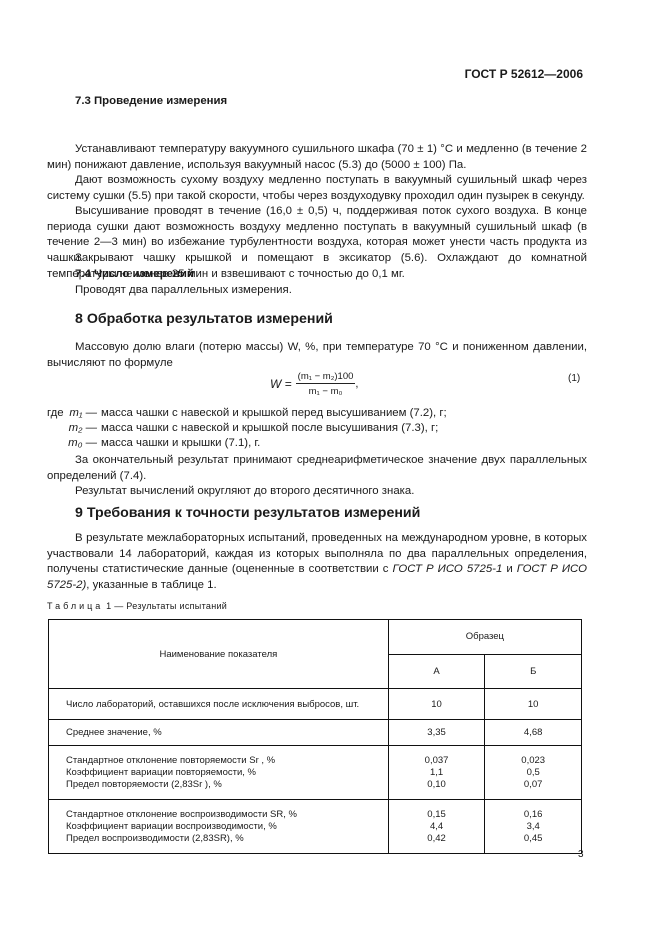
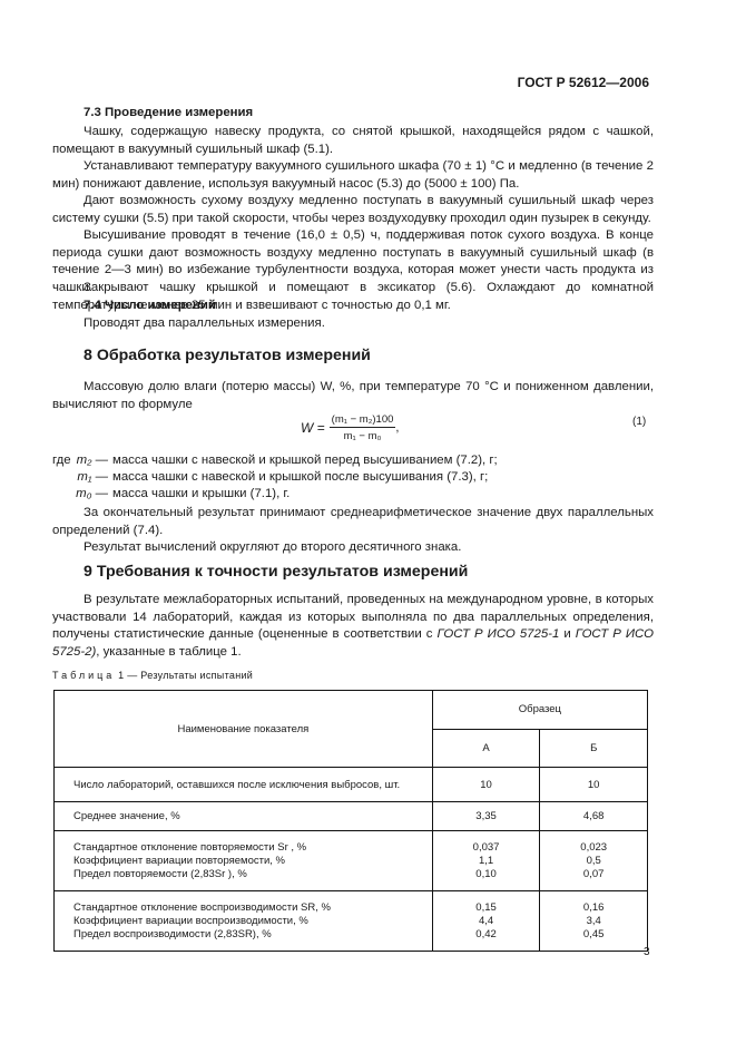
  ГОСТ Р 52612—2006
  7.3 Проведение измерения
+ Чашку, содержащую навеску продукта, со снятой крышкой, находящейся рядом с чашкой, помещают в вакуумный сушильный шкаф (5.1).
  Устанавливают температуру вакуумного сушильного шкафа (70 ± 1) °С и медленно (в течение 2 мин) понижают давление, используя вакуумный насос (5.3) до (5000 ± 100) Па.
  Дают возможность сухому воздуху медленно поступать в вакуумный сушильный шкаф через систему сушки (5.5) при такой скорости, чтобы через воздуходувку проходил один пузырек в секунду.
  Высушивание проводят в течение (16,0 ± 0,5) ч, поддерживая поток сухого воздуха. В конце периода сушки дают возможность воздуху медленно поступать в вакуумный сушильный шкаф (в течение 2—3 мин) во избежание турбулентности воздуха, которая может унести часть продукта из чашки.
  Закрывают чашку крышкой и помещают в эксикатор (5.6). Охлаждают до комнатной температуры не менее 25 мин и взвешивают с точностью до 0,1 мг.
  7.4 Число измерений
  Проводят два параллельных измерения.
  8 Обработка результатов измерений
  Массовую долю влаги (потерю массы) W, %, при температуре 70 °С и пониженном давлении, вычисляют по формуле
  W =
  (m₁ − m₂)100
  m₁ − m₀
  ,
  (1)
- m₁ —
+ m₂ —
  масса чашки с навеской и крышкой перед высушиванием (7.2), г;
- m₂ —
+ m₁ —
  масса чашки с навеской и крышкой после высушивания (7.3), г;
  m₀ —
  масса чашки и крышки (7.1), г.
  За окончательный результат принимают среднеарифметическое значение двух параллельных определений (7.4).
  Результат вычислений округляют до второго десятичного знака.
  9 Требования к точности результатов измерений
  В результате межлабораторных испытаний, проведенных на международном уровне, в которых участвовали 14 лабораторий, каждая из которых выполняла по два параллельных определения, получены статистические данные (оцененные в соответствии с ГОСТ Р ИСО 5725-1 и ГОСТ Р ИСО 5725-2), указанные в таблице 1.
  Таблица 1 — Результаты испытаний
  Наименование показателя	Образец
  А	Б
  Число лабораторий, оставшихся после исключения выбросов, шт.	10	10
  Среднее значение, %	3,35	4,68
  Стандартное отклонение повторяемости Sr , % Коэффициент вариации повторяемости, % Предел повторяемости (2,83Sr ), %	0,037 1,1 0,10	0,023 0,5 0,07
  Стандартное отклонение воспроизводимости SR, % Коэффициент вариации воспроизводимости, % Предел воспроизводимости (2,83SR), %	0,15 4,4 0,42	0,16 3,4 0,45
  3
